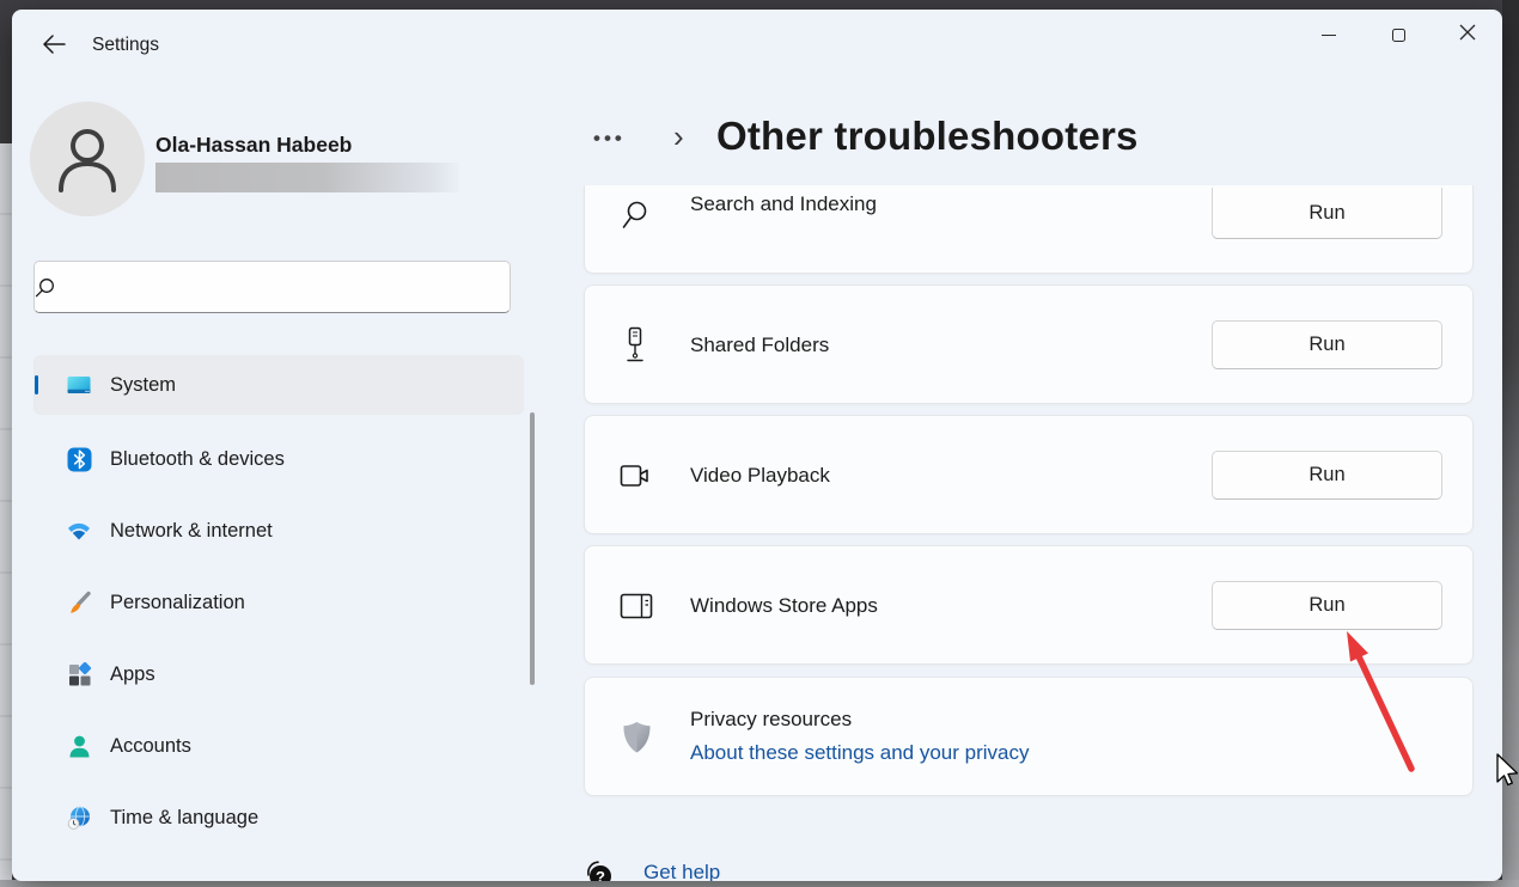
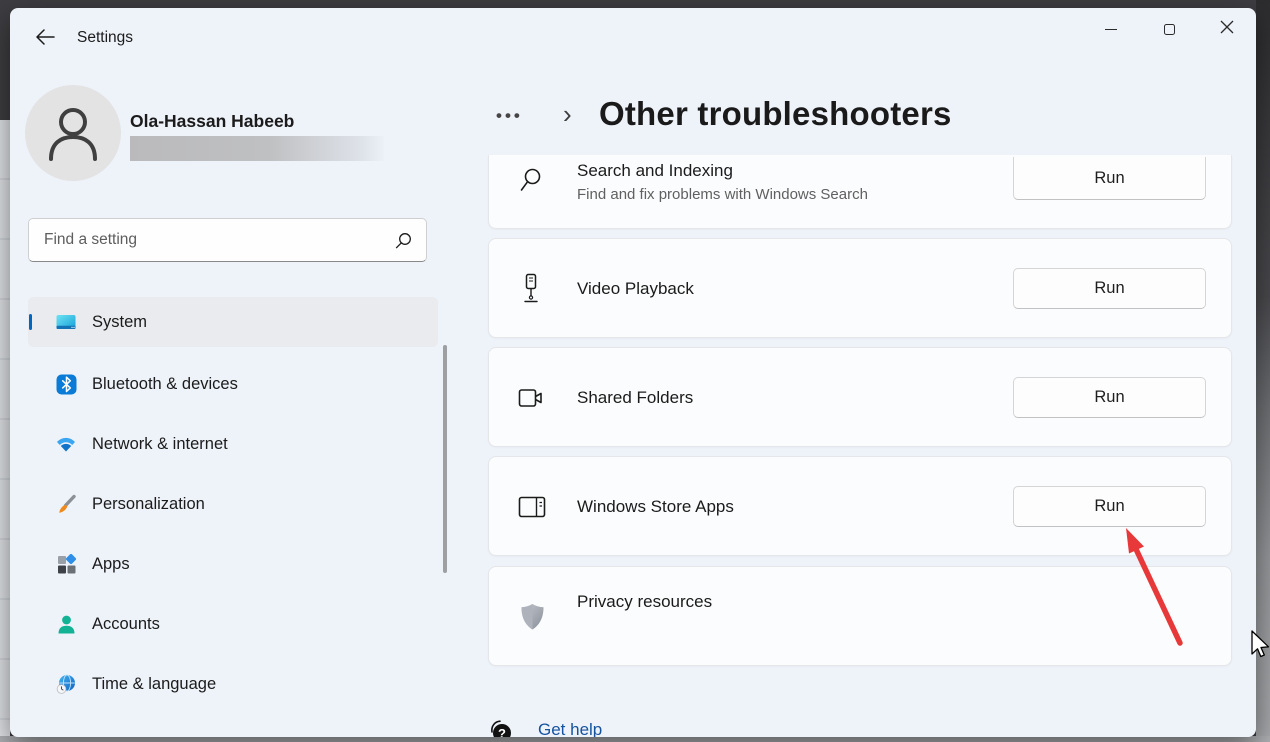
  Settings
  Ola-Hassan Habeeb
+ Find a setting
  System
  Bluetooth & devices
  Network & internet
  Personalization
  Apps
  Accounts
  Time & language
  •••
  ›
  Other troubleshooters
  Search and Indexing
+ Find and fix problems with Windows Search
  Run
- Shared Folders
+ Video Playback
  Run
- Video Playback
+ Shared Folders
  Run
  Windows Store Apps
  Run
  Privacy resources
- About these settings and your privacy
  ?
  Get help
